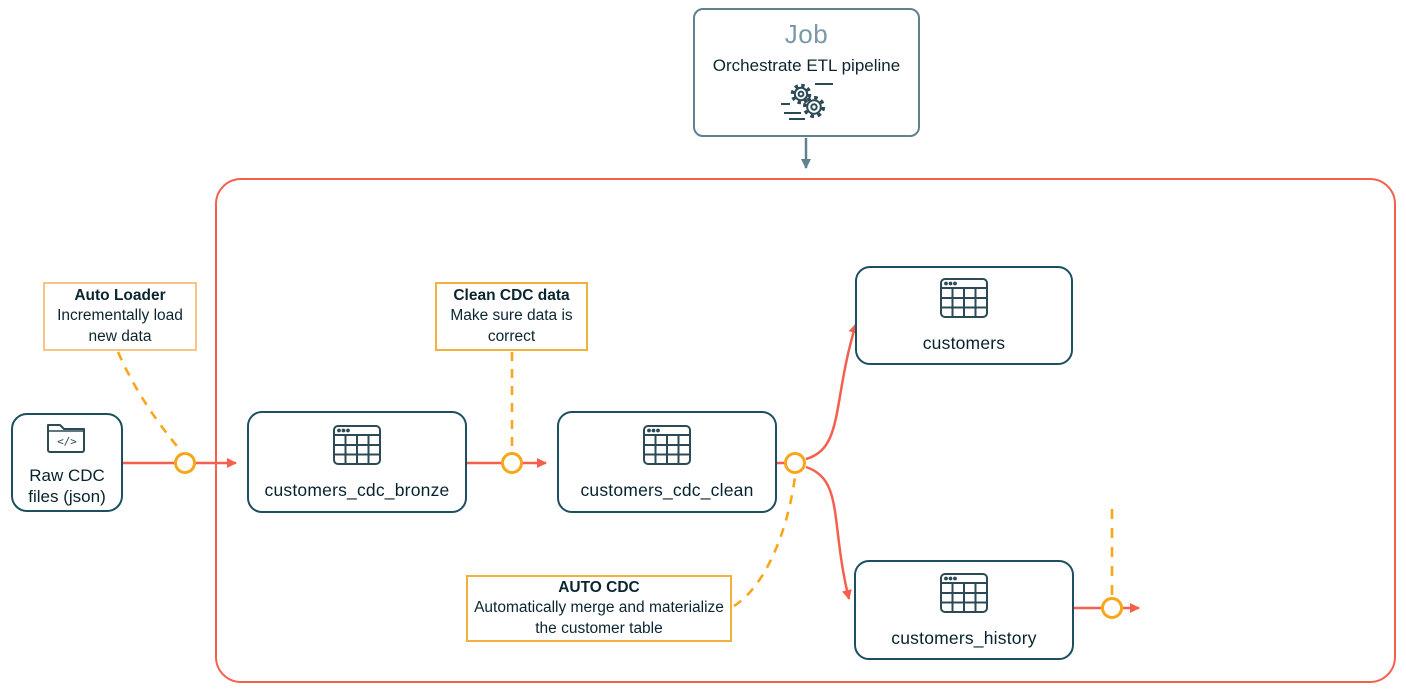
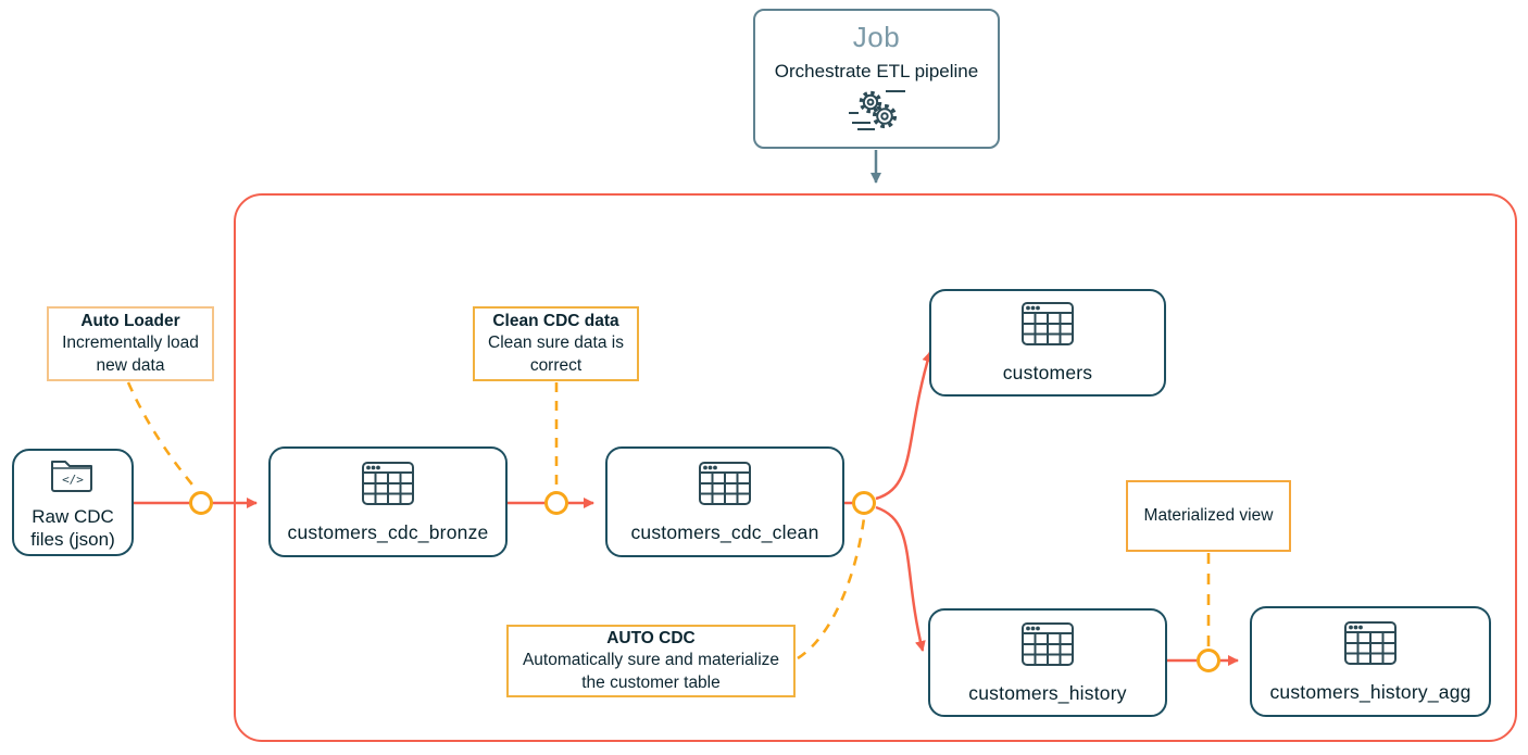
  Job
  Orchestrate ETL pipeline
  </>
  Raw CDC files (json)
  customers_cdc_bronze
  customers_cdc_clean
  customers
  customers_history
+ customers_history_agg
  Auto Loader
  Incrementally load new data
  Clean CDC data
- Make sure data is correct
+ Clean sure data is correct
  AUTO CDC
- Automatically merge and materialize the customer table
+ Automatically sure and materialize the customer table
+ Materialized view
